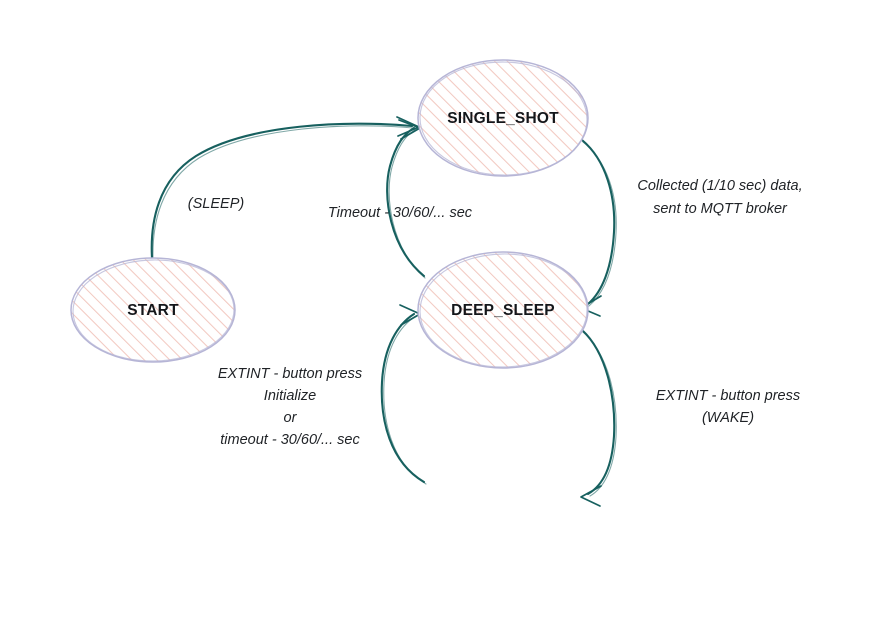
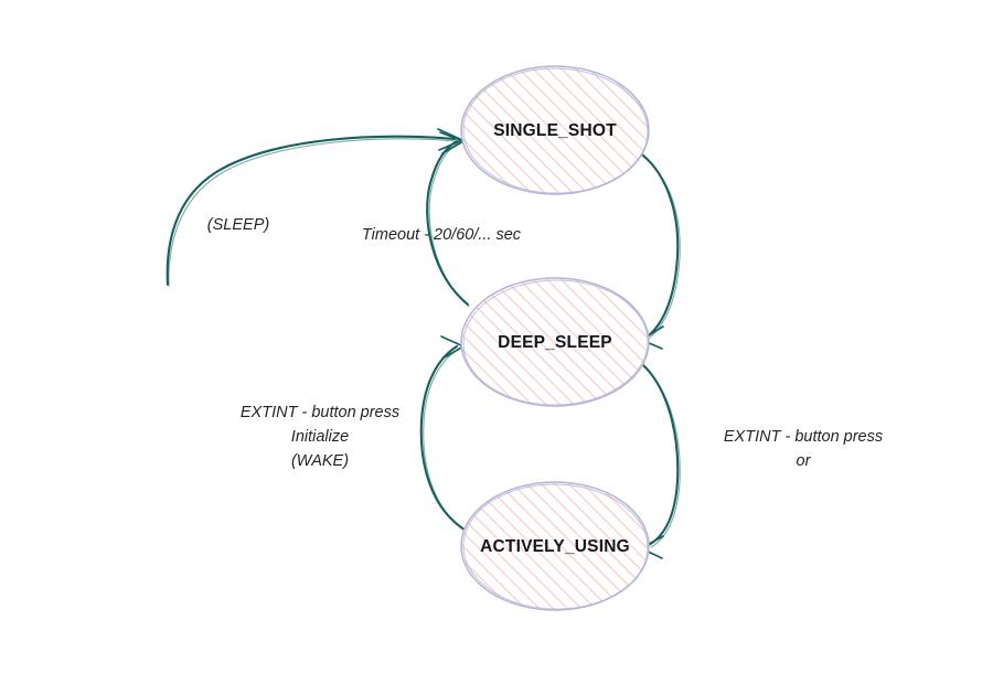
- START
  SINGLE_SHOT
  DEEP_SLEEP
+ ACTIVELY_USING
  (SLEEP)
- Timeout - 30/60/... sec
+ Timeout - 20/60/... sec
- Collected (1/10 sec) data,
- sent to MQTT broker
  EXTINT - button press
  Initialize
- or
+ (WAKE)
- timeout - 30/60/... sec
  EXTINT - button press
- (WAKE)
+ or
